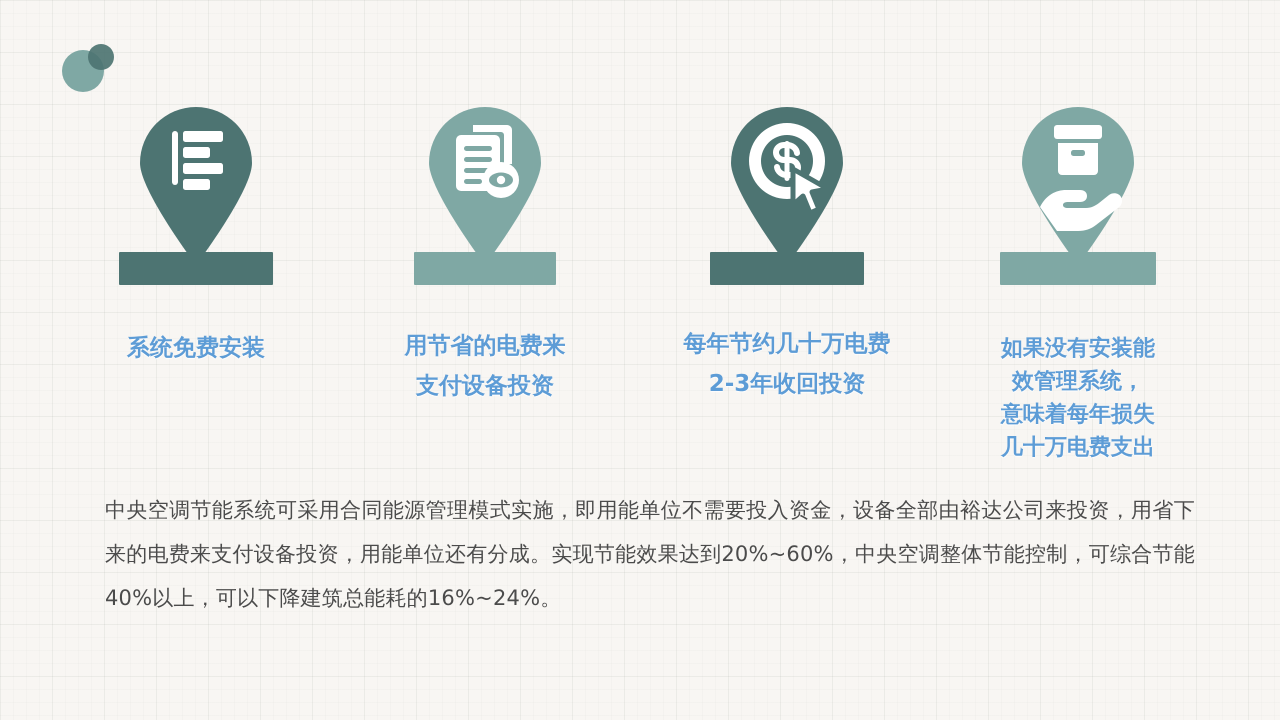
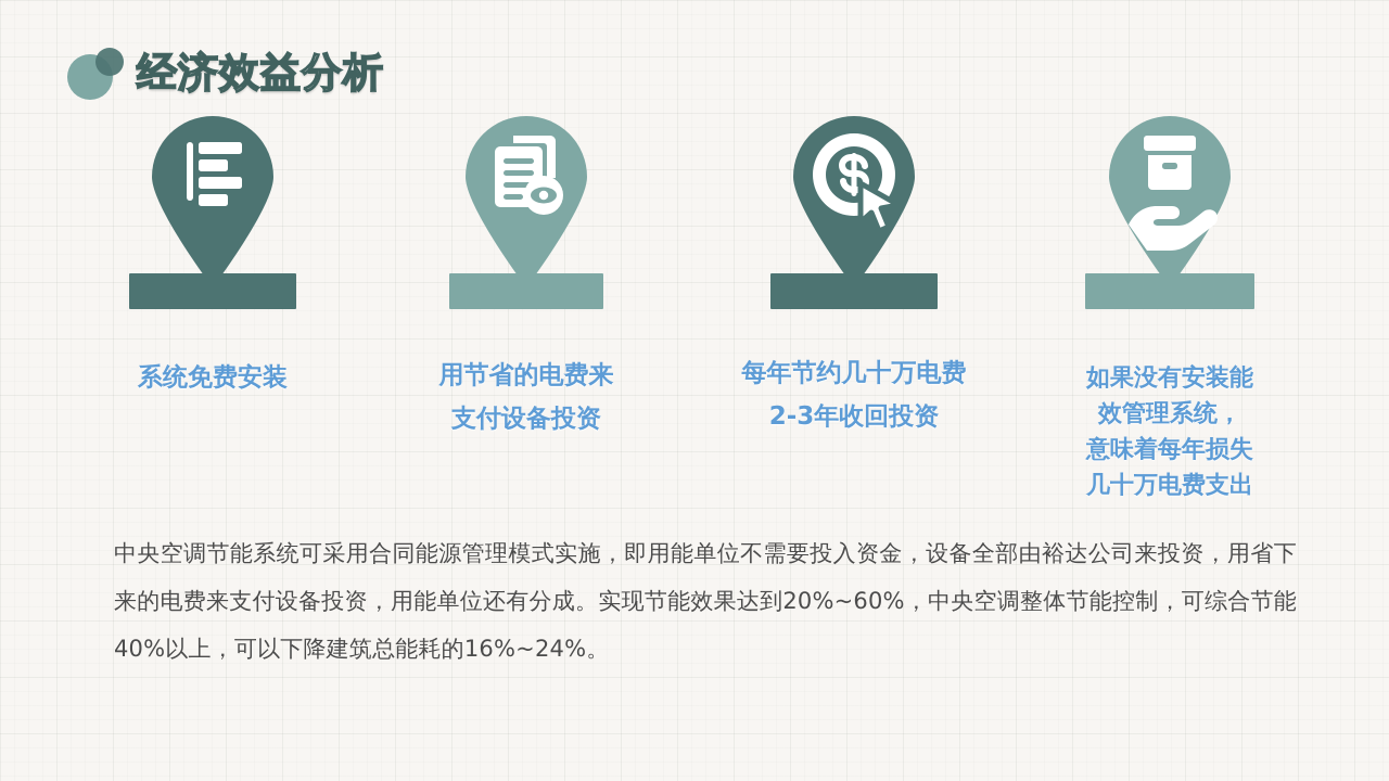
+ 经济效益分析
  系统免费安装
  用节省的电费来
  支付设备投资
  每年节约几十万电费
  2-3年收回投资
  如果没有安装能
  效管理系统，
  意味着每年损失
  几十万电费支出
  中央空调节能系统可采用合同能源管理模式实施，即用能单位不需要投入资金，设备全部由裕达公司来投资，用省下来的电费来支付设备投资，用能单位还有分成。实现节能效果达到20%~60%，中央空调整体节能控制，可综合节能40%以上，可以下降建筑总能耗的16%~24%。
